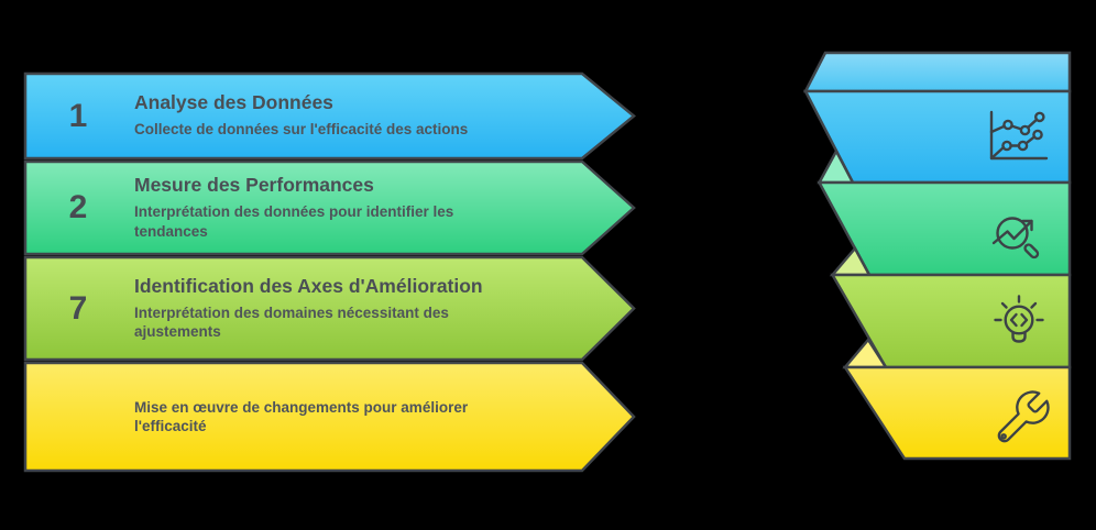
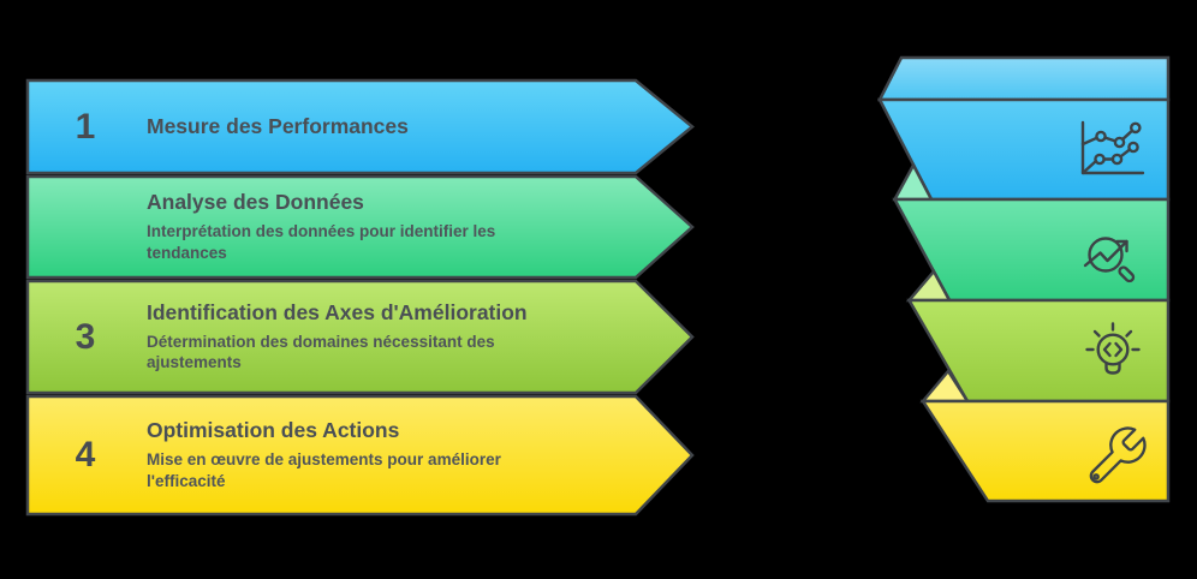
  1
- Analyse des Données
+ Mesure des Performances
- Collecte de données sur l'efficacité des actions
- 2
- Mesure des Performances
+ Analyse des Données
  Interprétation des données pour identifier les tendances
- 7
+ 3
  Identification des Axes d'Amélioration
- Interprétation des domaines nécessitant des ajustements
+ Détermination des domaines nécessitant des ajustements
+ 4
+ Optimisation des Actions
- Mise en œuvre de changements pour améliorer l'efficacité
+ Mise en œuvre de ajustements pour améliorer l'efficacité
